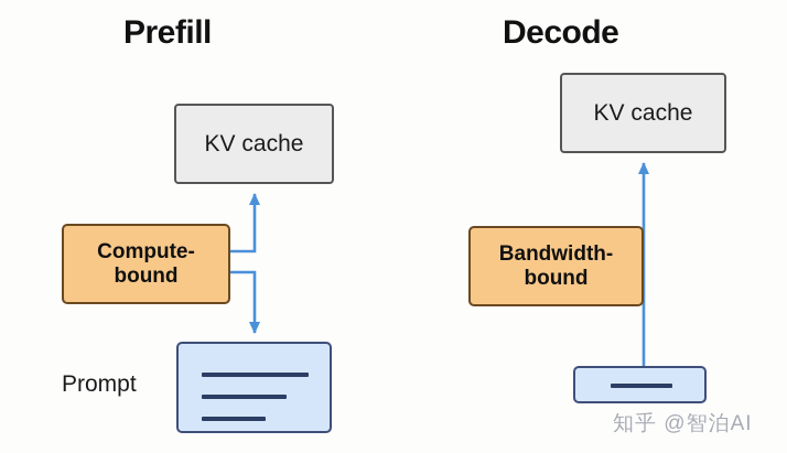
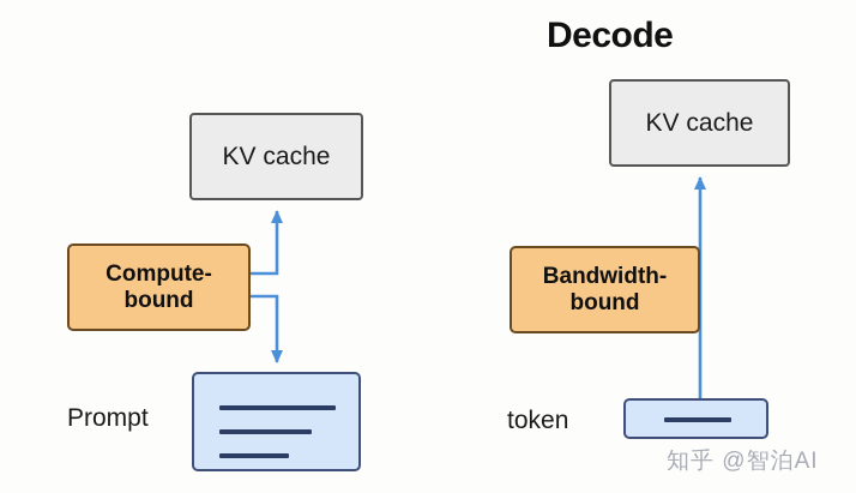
- Prefill
  Decode
  KV cache
  Compute-
  bound
  Prompt
  KV cache
  Bandwidth-
  bound
+ token
  知乎 @智泊AI
